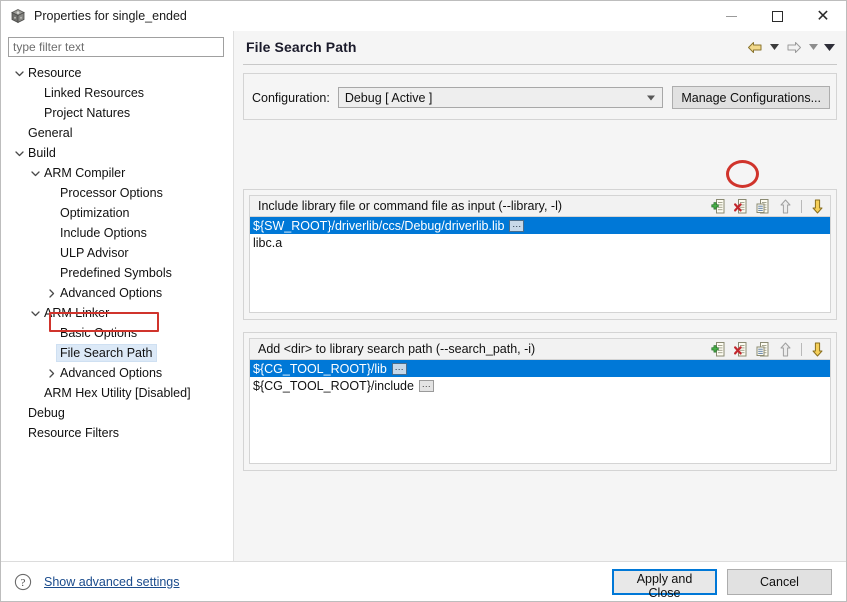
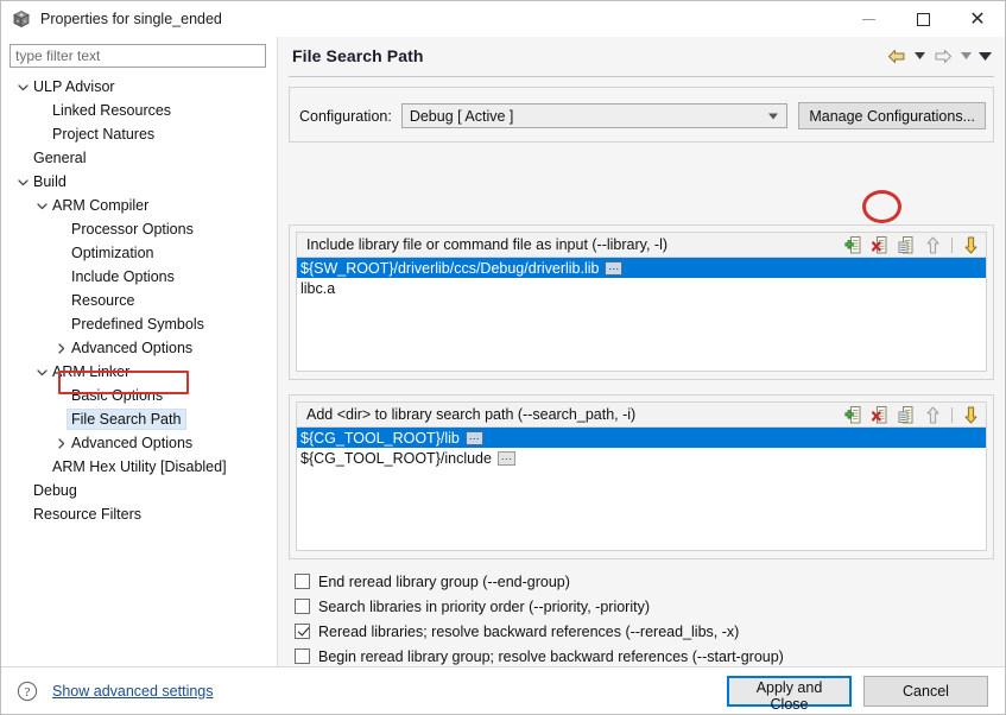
  Properties for single_ended
  ✕
  type filter text
- Resource
+ ULP Advisor
  Linked Resources
  Project Natures
  General
  Build
  ARM Compiler
  Processor Options
  Optimization
  Include Options
- ULP Advisor
+ Resource
  Predefined Symbols
  Advanced Options
  ARM Linker
  Basic Options
  File Search Path
  Advanced Options
  ARM Hex Utility [Disabled]
  Debug
  Resource Filters
  File Search Path
  Configuration:
  Debug [ Active ]
  Manage Configurations...
  Include library file or command file as input (--library, -l)
  ${SW_ROOT}/driverlib/ccs/Debug/driverlib.lib
  ...
  libc.a
  Add <dir> to library search path (--search_path, -i)
  ${CG_TOOL_ROOT}/lib
  ...
  ${CG_TOOL_ROOT}/include
  ...
+ End reread library group (--end-group)
+ Search libraries in priority order (--priority, -priority)
+ Reread libraries; resolve backward references (--reread_libs, -x)
+ Begin reread library group; resolve backward references (--start-group)
  ?
  Show advanced settings
  Apply and Close
  Cancel
